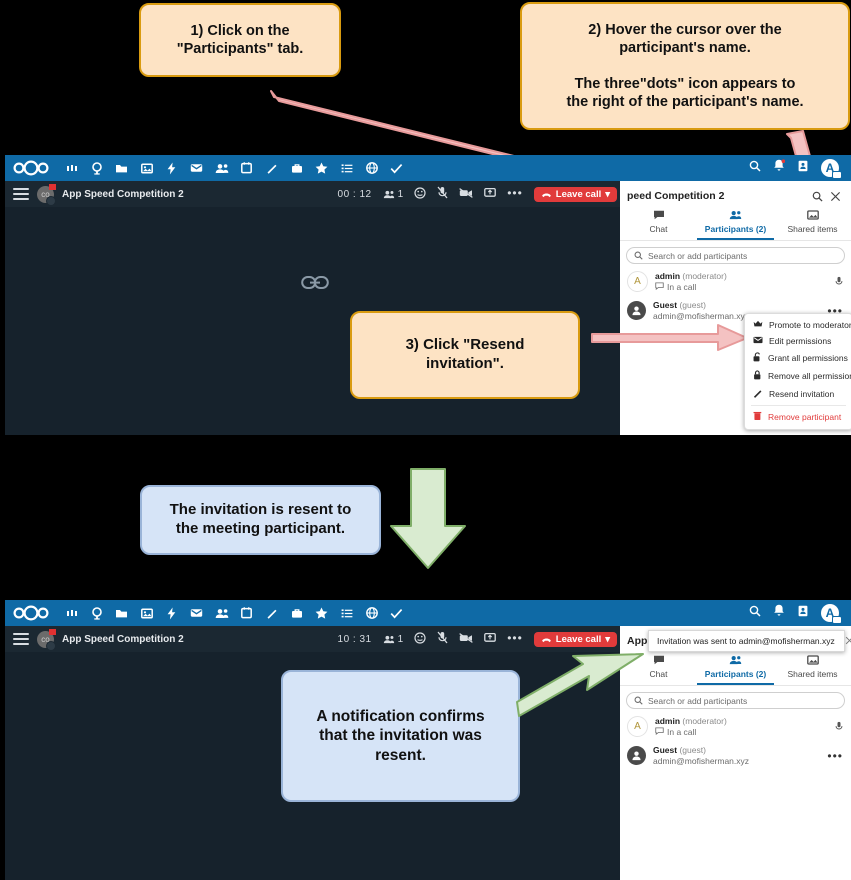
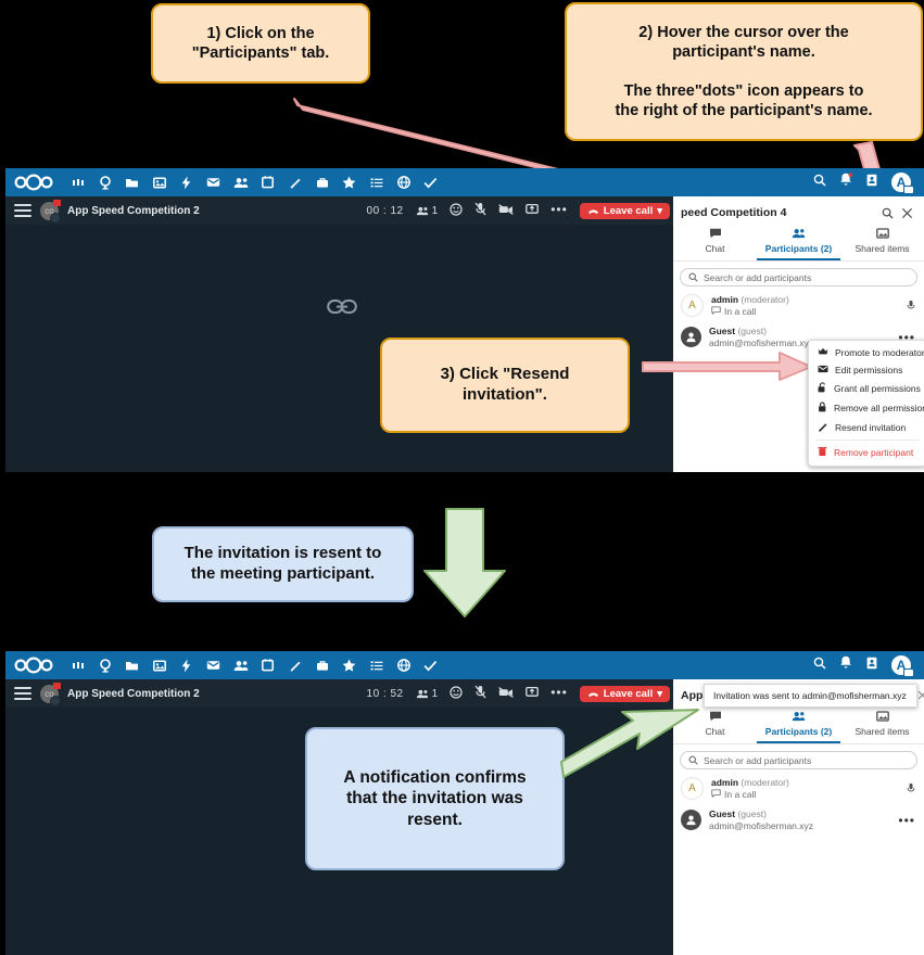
  1) Click on the
  "Participants" tab.
  2) Hover the cursor over the
  participant's name.
  The three"dots" icon appears to
  the right of the participant's name.
  A
  co
  App Speed Competition 2
  00 : 12
  1
  •••
  Leave call
  ▾
- peed Competition 2
+ peed Competition 4
  Chat
  Participants (2)
  Shared items
  Search or add participants
  A
  admin (moderator)
  In a call
  Guest (guest)
  admin@mofisherman.xy
  •••
  Promote to moderator
  Edit permissions
  Grant all permissions
  Remove all permissio
  Resend invitation
  Remove participant
  3) Click "Resend
  invitation".
  The invitation is resent to
  the meeting participant.
  A
  co
  App Speed Competition 2
- 10 : 31
+ 10 : 52
  1
  •••
  Leave call
  ▾
  App
  Chat
  Participants (2)
  Shared items
  Search or add participants
  A
  admin (moderator)
  In a call
  Guest (guest)
  admin@mofisherman.xyz
  •••
  Invitation was sent to admin@mofisherman.xyz
  A notification confirms
  that the invitation was
  resent.
